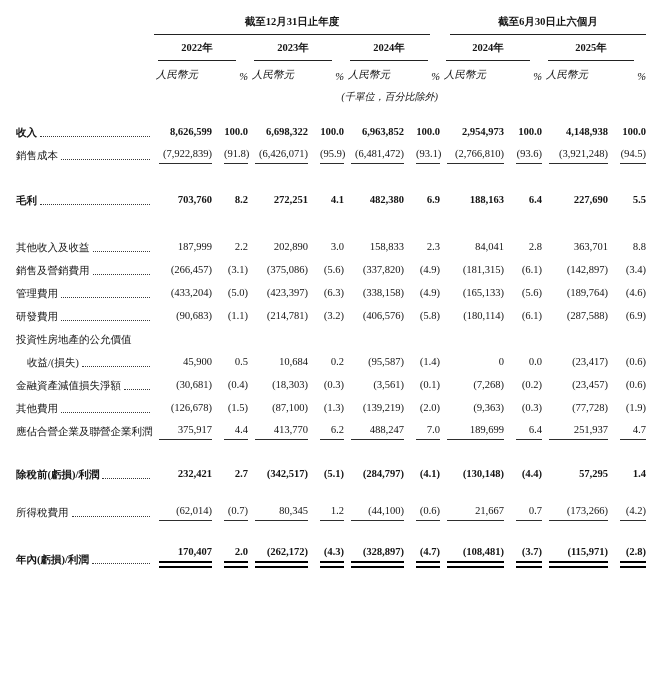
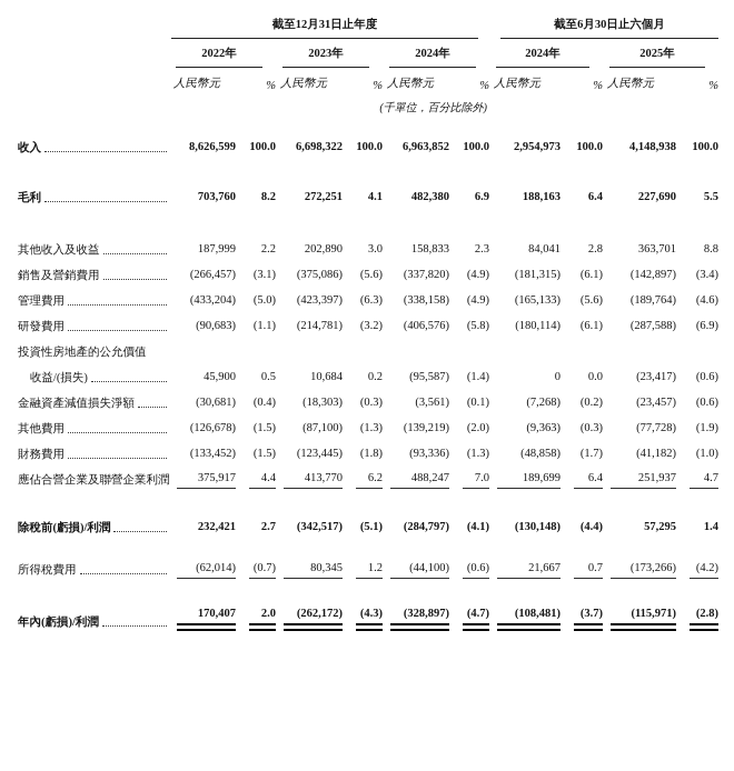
  	截至12月31日止年度	截至6月30日止六個月
  	2022年	2023年	2024年	2024年	2025年
  	人民幣元	%	人民幣元	%	人民幣元	%	人民幣元	%	人民幣元	%
  (千單位，百分比除外)
  收入	8,626,599	100.0	6,698,322	100.0	6,963,852	100.0	2,954,973	100.0	4,148,938	100.0
- 銷售成本	(7,922,839)	(91.8)	(6,426,071)	(95.9)	(6,481,472)	(93.1)	(2,766,810)	(93.6)	(3,921,248)	(94.5)
  毛利	703,760	8.2	272,251	4.1	482,380	6.9	188,163	6.4	227,690	5.5
  其他收入及收益	187,999	2.2	202,890	3.0	158,833	2.3	84,041	2.8	363,701	8.8
  銷售及營銷費用	(266,457)	(3.1)	(375,086)	(5.6)	(337,820)	(4.9)	(181,315)	(6.1)	(142,897)	(3.4)
  管理費用	(433,204)	(5.0)	(423,397)	(6.3)	(338,158)	(4.9)	(165,133)	(5.6)	(189,764)	(4.6)
  研發費用	(90,683)	(1.1)	(214,781)	(3.2)	(406,576)	(5.8)	(180,114)	(6.1)	(287,588)	(6.9)
  投資性房地產的公允價值
  收益/(損失)	45,900	0.5	10,684	0.2	(95,587)	(1.4)	0	0.0	(23,417)	(0.6)
  金融資產減值損失淨額	(30,681)	(0.4)	(18,303)	(0.3)	(3,561)	(0.1)	(7,268)	(0.2)	(23,457)	(0.6)
  其他費用	(126,678)	(1.5)	(87,100)	(1.3)	(139,219)	(2.0)	(9,363)	(0.3)	(77,728)	(1.9)
+ 財務費用	(133,452)	(1.5)	(123,445)	(1.8)	(93,336)	(1.3)	(48,858)	(1.7)	(41,182)	(1.0)
  應佔合營企業及聯營企業利潤	375,917	4.4	413,770	6.2	488,247	7.0	189,699	6.4	251,937	4.7
  除稅前(虧損)/利潤	232,421	2.7	(342,517)	(5.1)	(284,797)	(4.1)	(130,148)	(4.4)	57,295	1.4
  所得稅費用	(62,014)	(0.7)	80,345	1.2	(44,100)	(0.6)	21,667	0.7	(173,266)	(4.2)
  年內(虧損)/利潤	170,407	2.0	(262,172)	(4.3)	(328,897)	(4.7)	(108,481)	(3.7)	(115,971)	(2.8)
